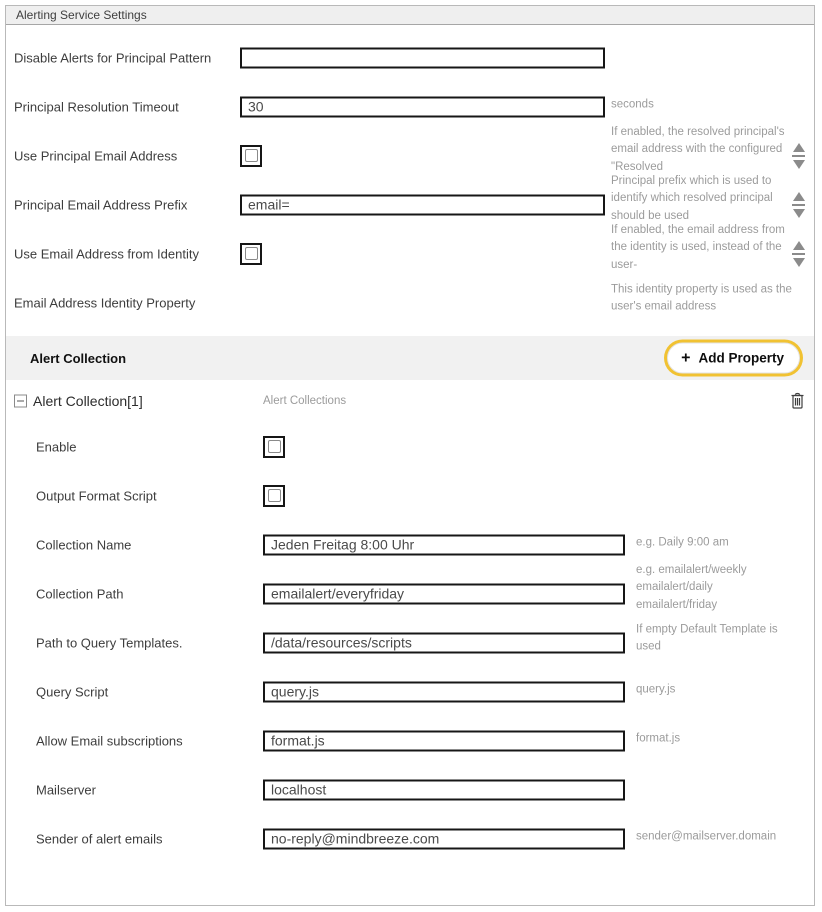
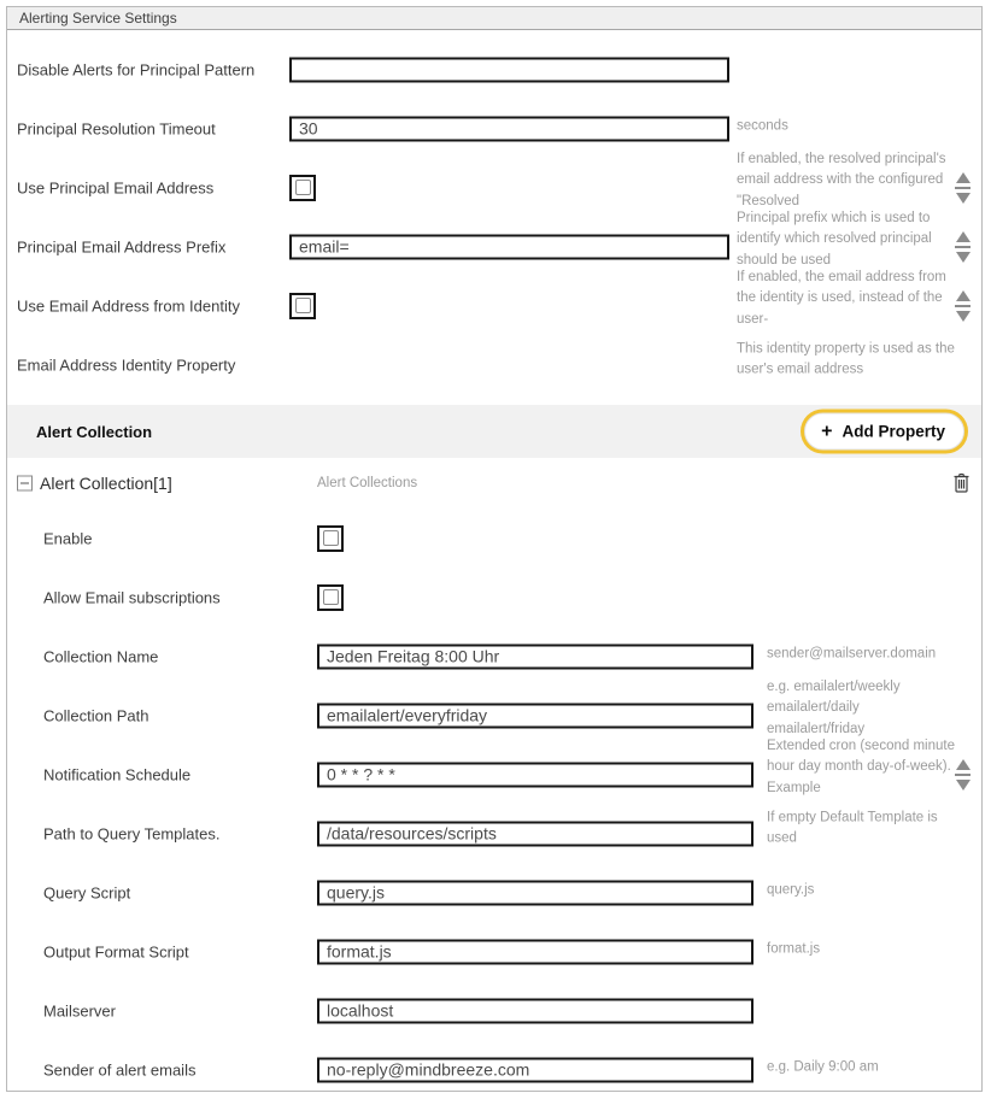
  Alerting Service Settings
  Disable Alerts for Principal Pattern
  Principal Resolution Timeout
  30
  seconds
  Use Principal Email Address
  If enabled, the resolved principal's email address with the configured "Resolved
  Principal Email Address Prefix
  email=
  Principal prefix which is used to identify which resolved principal should be used
  Use Email Address from Identity
  If enabled, the email address from the identity is used, instead of the user-
  Email Address Identity Property
  This identity property is used as the user's email address
  Alert Collection
  +
  Add Property
  Alert Collection[1]
  Alert Collections
  Enable
- Output Format Script
+ Allow Email subscriptions
  Collection Name
  Jeden Freitag 8:00 Uhr
- e.g. Daily 9:00 am
+ sender@mailserver.domain
  Collection Path
  emailalert/everyfriday
  e.g. emailalert/weekly emailalert/daily emailalert/friday
+ Notification Schedule
+ 0 * * ? * *
+ Extended cron (second minute hour day month day-of-week). Example
  Path to Query Templates.
  /data/resources/scripts
  If empty Default Template is used
  Query Script
  query.js
  query.js
- Allow Email subscriptions
+ Output Format Script
  format.js
  format.js
  Mailserver
  localhost
  Sender of alert emails
  no-reply@mindbreeze.com
- sender@mailserver.domain
+ e.g. Daily 9:00 am
